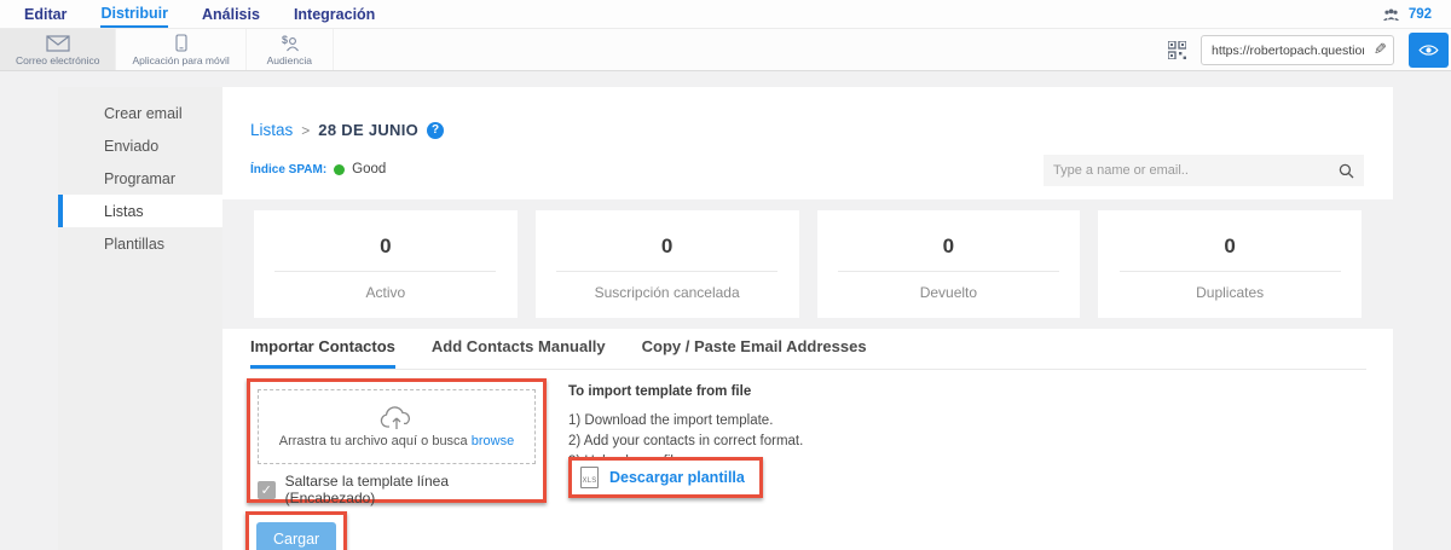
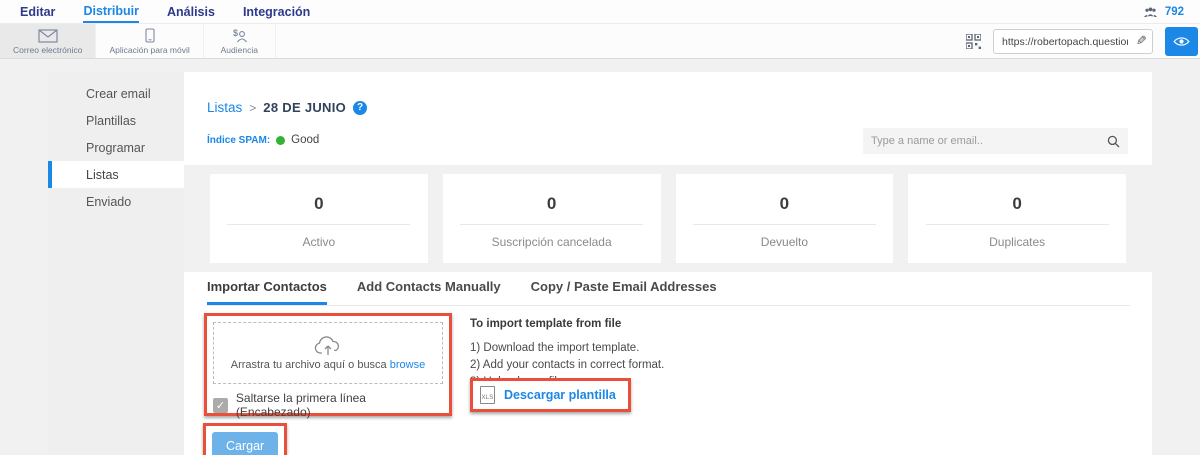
  Editar
  Distribuir
  Análisis
  Integración
  792
  Correo electrónico
  Aplicación para móvil
  $
  Audiencia
  https://robertopach.questio
  Crear email
- Enviado
+ Plantillas
  Programar
  Listas
- Plantillas
+ Enviado
  Listas
  >
  28 DE JUNIO
  ?
  Índice SPAM:
  Good
  Type a name or email..
  0
  Activo
  0
  Suscripción cancelada
  0
  Devuelto
  0
  Duplicates
  Importar Contactos
  Add Contacts Manually
  Copy / Paste Email Addresses
  Arrastra tu archivo aquí o busca browse
  ✓
- Saltarse la template línea (Encabezado)
+ Saltarse la primera línea (Encabezado)
  To import template from file
  1) Download the import template.
  2) Add your contacts in correct format.
  Descargar plantilla
  Cargar
